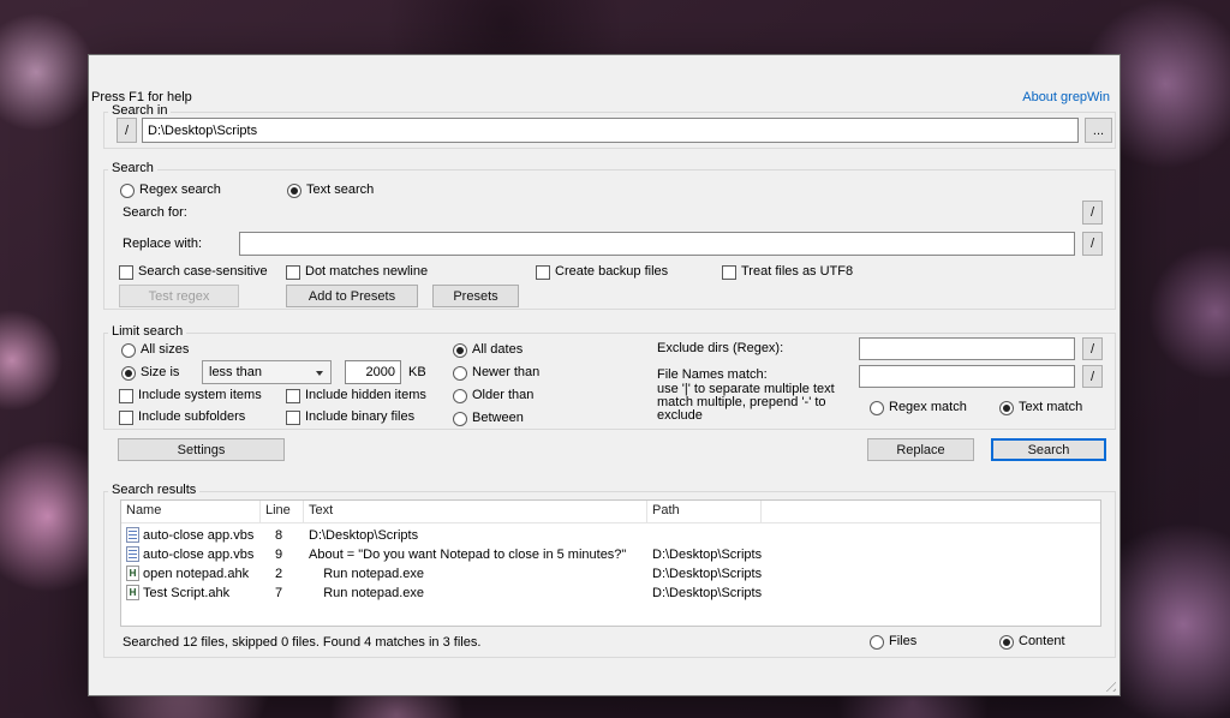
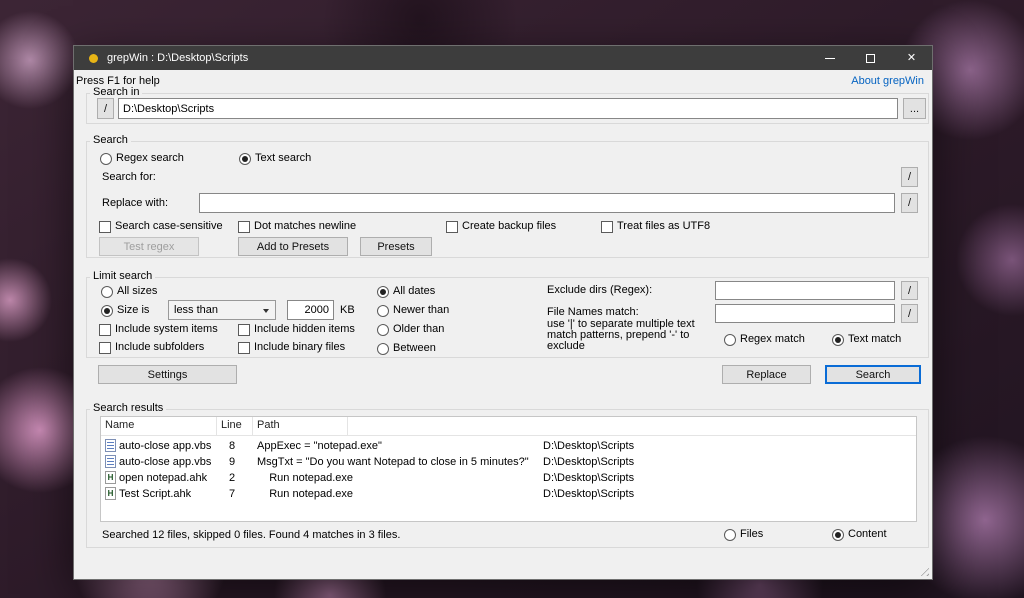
+ grepWin : D:\Desktop\Scripts
+ ✕
  Press F1 for help
  About grepWin
  Search in
  /
  D:\Desktop\Scripts
  ...
  Search
  Regex search
  Text search
  Search for:
  /
  Replace with:
  /
  Search case-sensitive
  Dot matches newline
  Create backup files
  Treat files as UTF8
  Test regex
  Add to Presets
  Presets
  Limit search
  All sizes
  Size is
  less than
  2000
  KB
  Include system items
  Include hidden items
  Include subfolders
  Include binary files
  All dates
  Newer than
  Older than
  Between
  Exclude dirs (Regex):
  /
  File Names match:
  /
  use '|' to separate multiple text
- match multiple, prepend '-' to
+ match patterns, prepend '-' to
  exclude
  Regex match
  Text match
  Settings
  Replace
  Search
  Search results
  Name
  Line
- Text
  Path
  auto-close app.vbs
  8
+ AppExec = "notepad.exe"
  D:\Desktop\Scripts
  auto-close app.vbs
  9
- About = "Do you want Notepad to close in 5 minutes?"
+ MsgTxt = "Do you want Notepad to close in 5 minutes?"
  D:\Desktop\Scripts
  H
  open notepad.ahk
  2
  Run notepad.exe
  D:\Desktop\Scripts
  H
  Test Script.ahk
  7
  Run notepad.exe
  D:\Desktop\Scripts
  Searched 12 files, skipped 0 files. Found 4 matches in 3 files.
  Files
  Content
